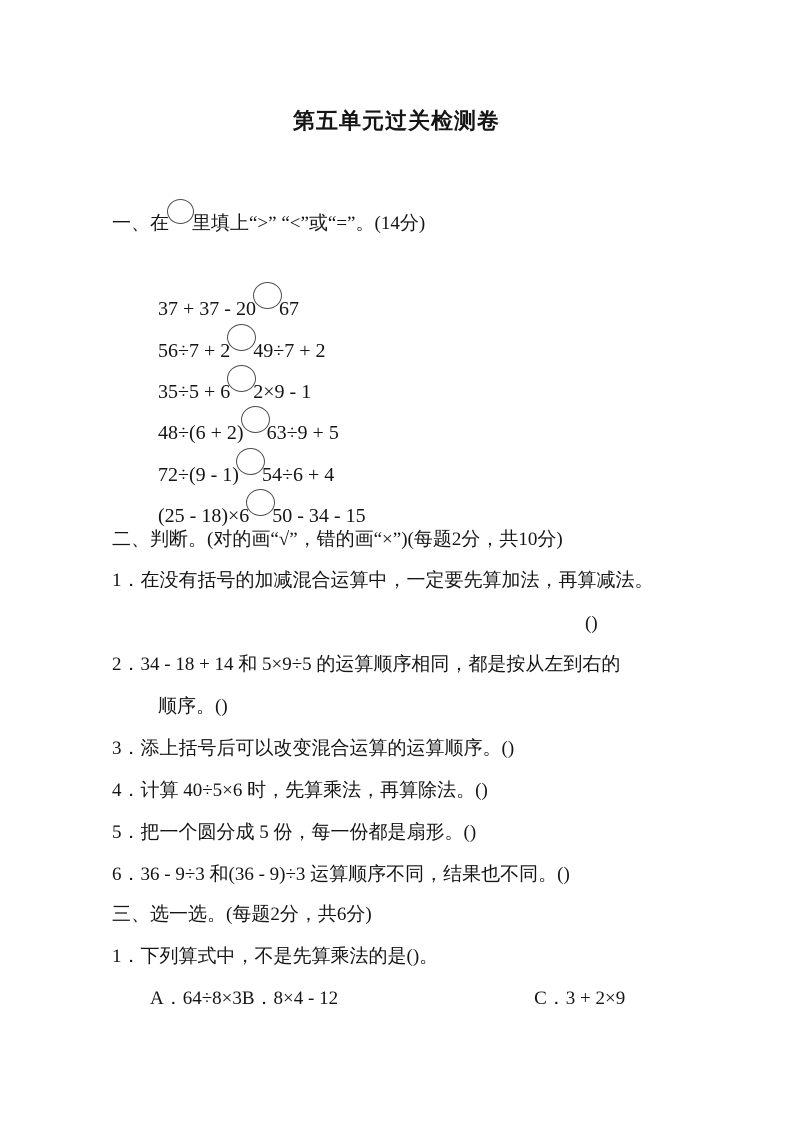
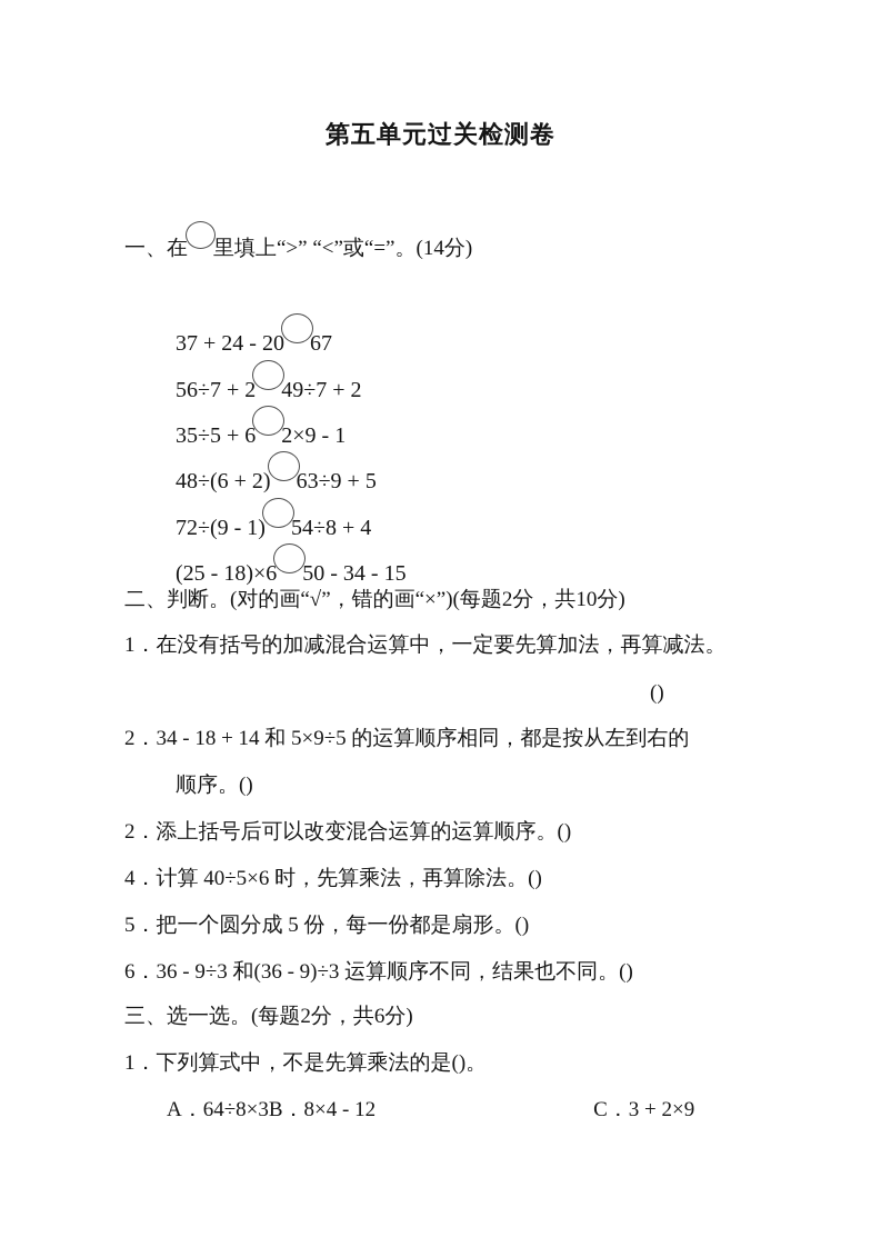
  第五单元过关检测卷
  一、在 里填上“>” “<”或“=”。(14分)
- 37 + 37 - 20 67
+ 37 + 24 - 20 67
  56÷7 + 2 49÷7 + 2
  35÷5 + 6 2×9 - 1
  48÷(6 + 2) 63÷9 + 5
- 72÷(9 - 1) 54÷6 + 4
+ 72÷(9 - 1) 54÷8 + 4
  (25 - 18)×6 50 - 34 - 15
  二、判断。(对的画“√”，错的画“×”)(每题2分，共10分)
  1．在没有括号的加减混合运算中，一定要先算加法，再算减法。
  ()
  2．34 - 18 + 14 和 5×9÷5 的运算顺序相同，都是按从左到右的
  顺序。()
- 3．添上括号后可以改变混合运算的运算顺序。()
+ 2．添上括号后可以改变混合运算的运算顺序。()
  4．计算 40÷5×6 时，先算乘法，再算除法。()
  5．把一个圆分成 5 份，每一份都是扇形。()
  6．36 - 9÷3 和(36 - 9)÷3 运算顺序不同，结果也不同。()
  三、选一选。(每题2分，共6分)
  1．下列算式中，不是先算乘法的是()。
  A．64÷8×3B．8×4 - 12 C．3 + 2×9
